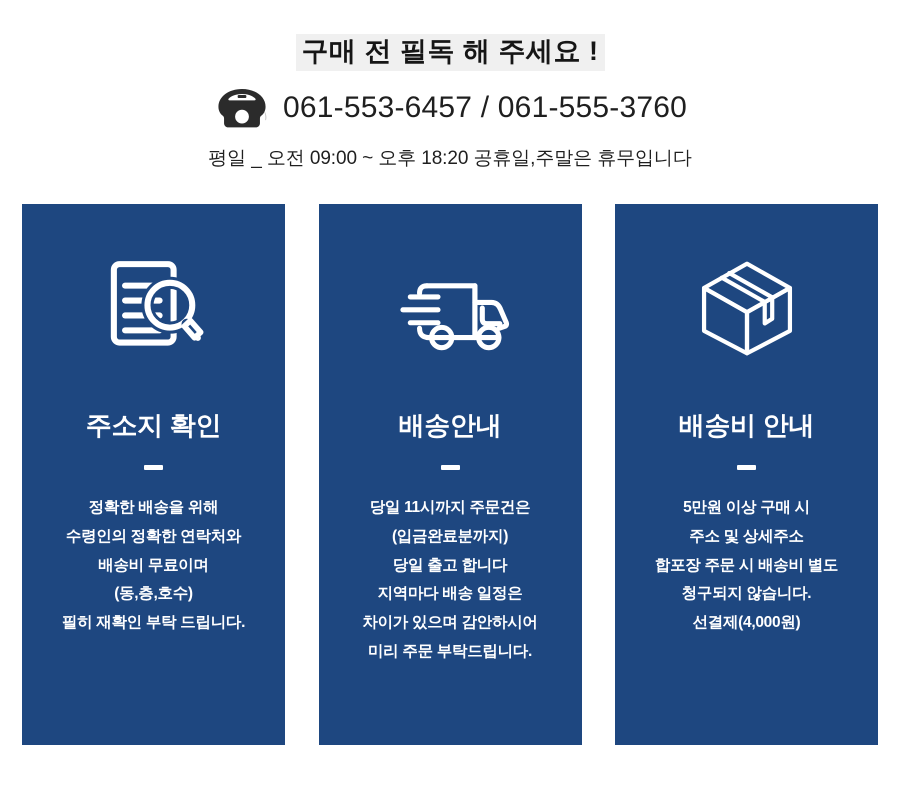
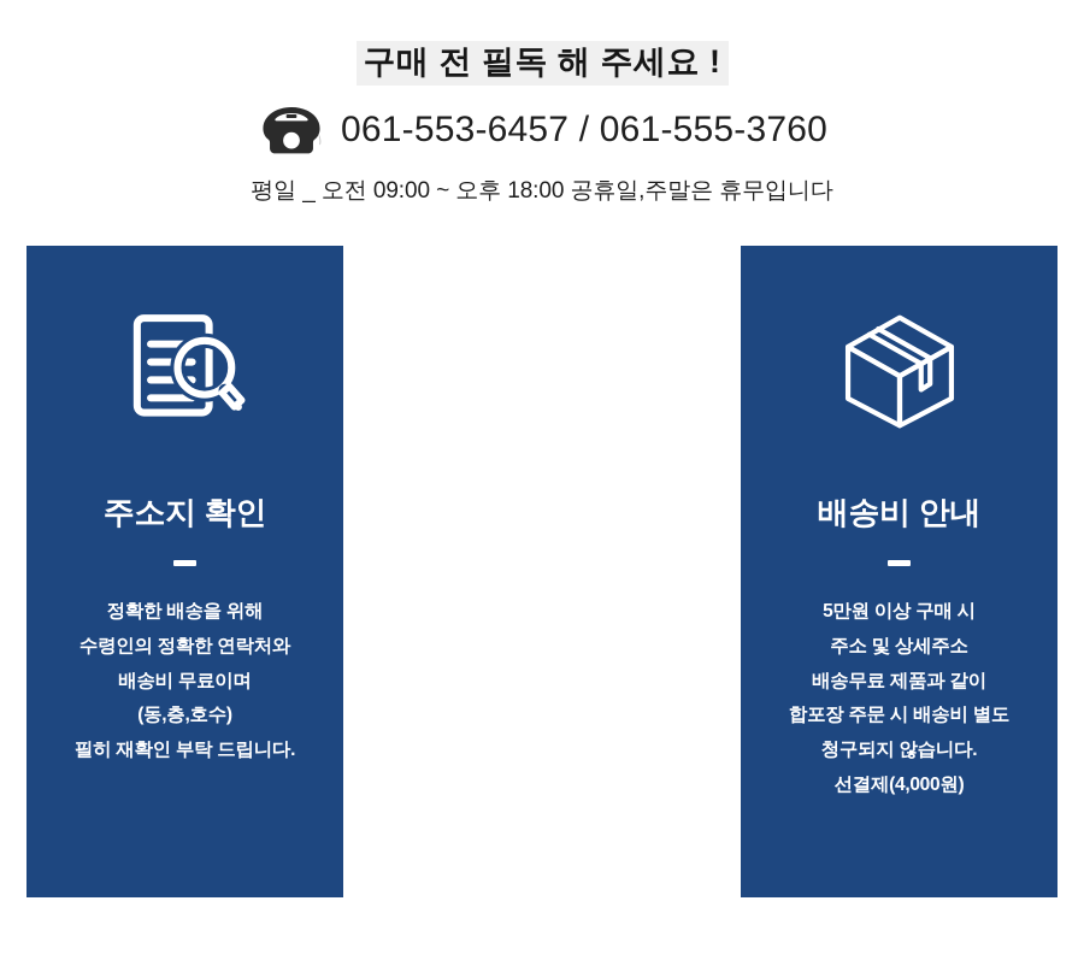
  구매 전 필독 해 주세요 !
  061-553-6457 / 061-555-3760
- 평일 _ 오전 09:00 ~ 오후 18:20 공휴일,주말은 휴무입니다
+ 평일 _ 오전 09:00 ~ 오후 18:00 공휴일,주말은 휴무입니다
  주소지 확인
  정확한 배송을 위해
  수령인의 정확한 연락처와
  배송비 무료이며
  (동,층,호수)
  필히 재확인 부탁 드립니다.
- 배송안내
- 당일 11시까지 주문건은
- (입금완료분까지)
- 당일 출고 합니다
- 지역마다 배송 일정은
- 차이가 있으며 감안하시어
- 미리 주문 부탁드립니다.
  배송비 안내
  5만원 이상 구매 시
  주소 및 상세주소
+ 배송무료 제품과 같이
  합포장 주문 시 배송비 별도
  청구되지 않습니다.
  선결제(4,000원)
